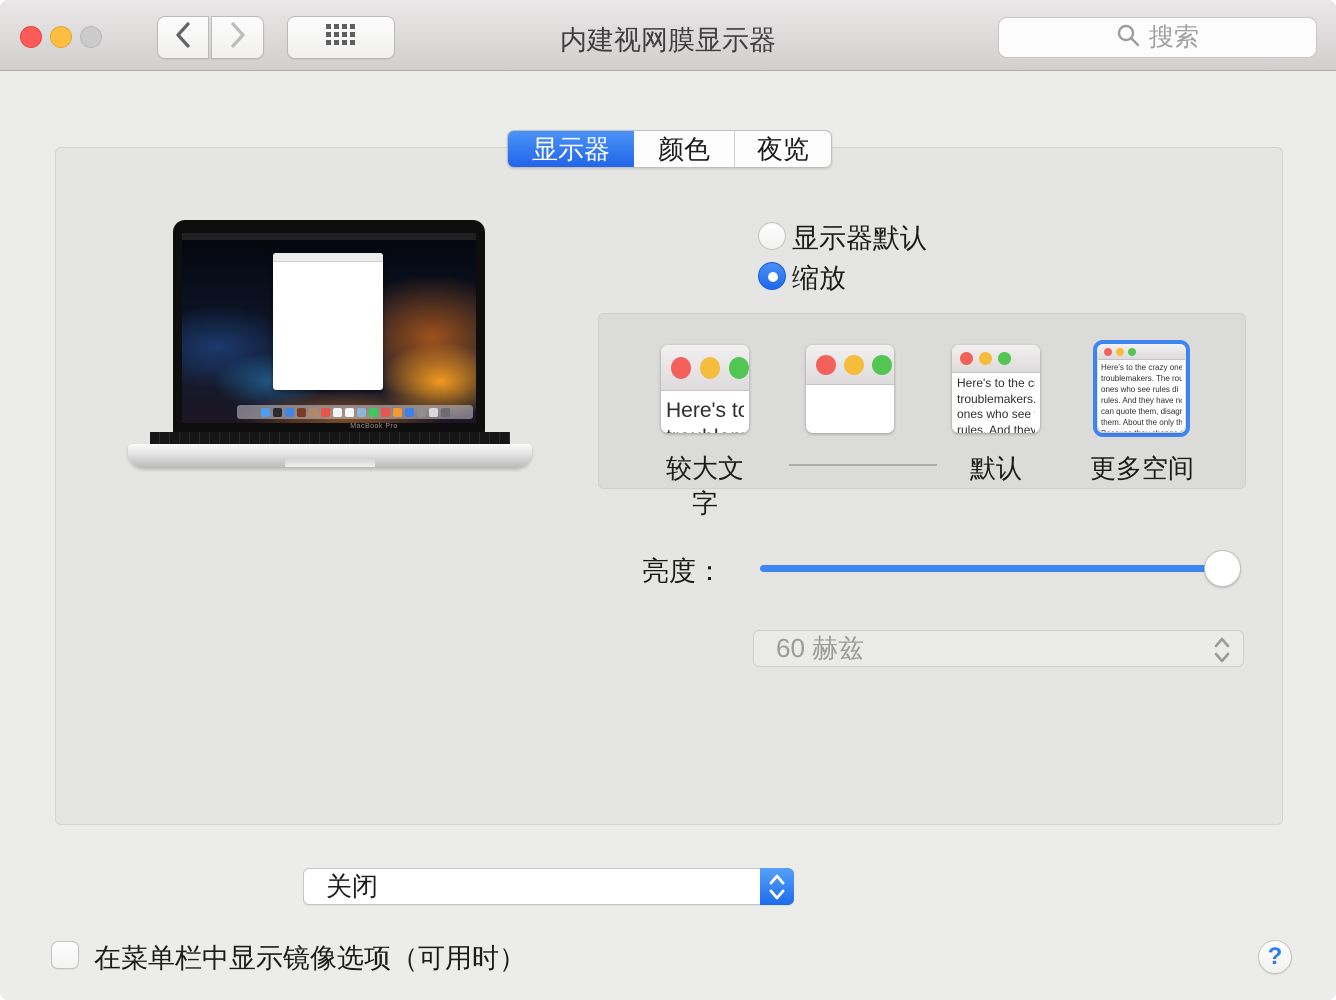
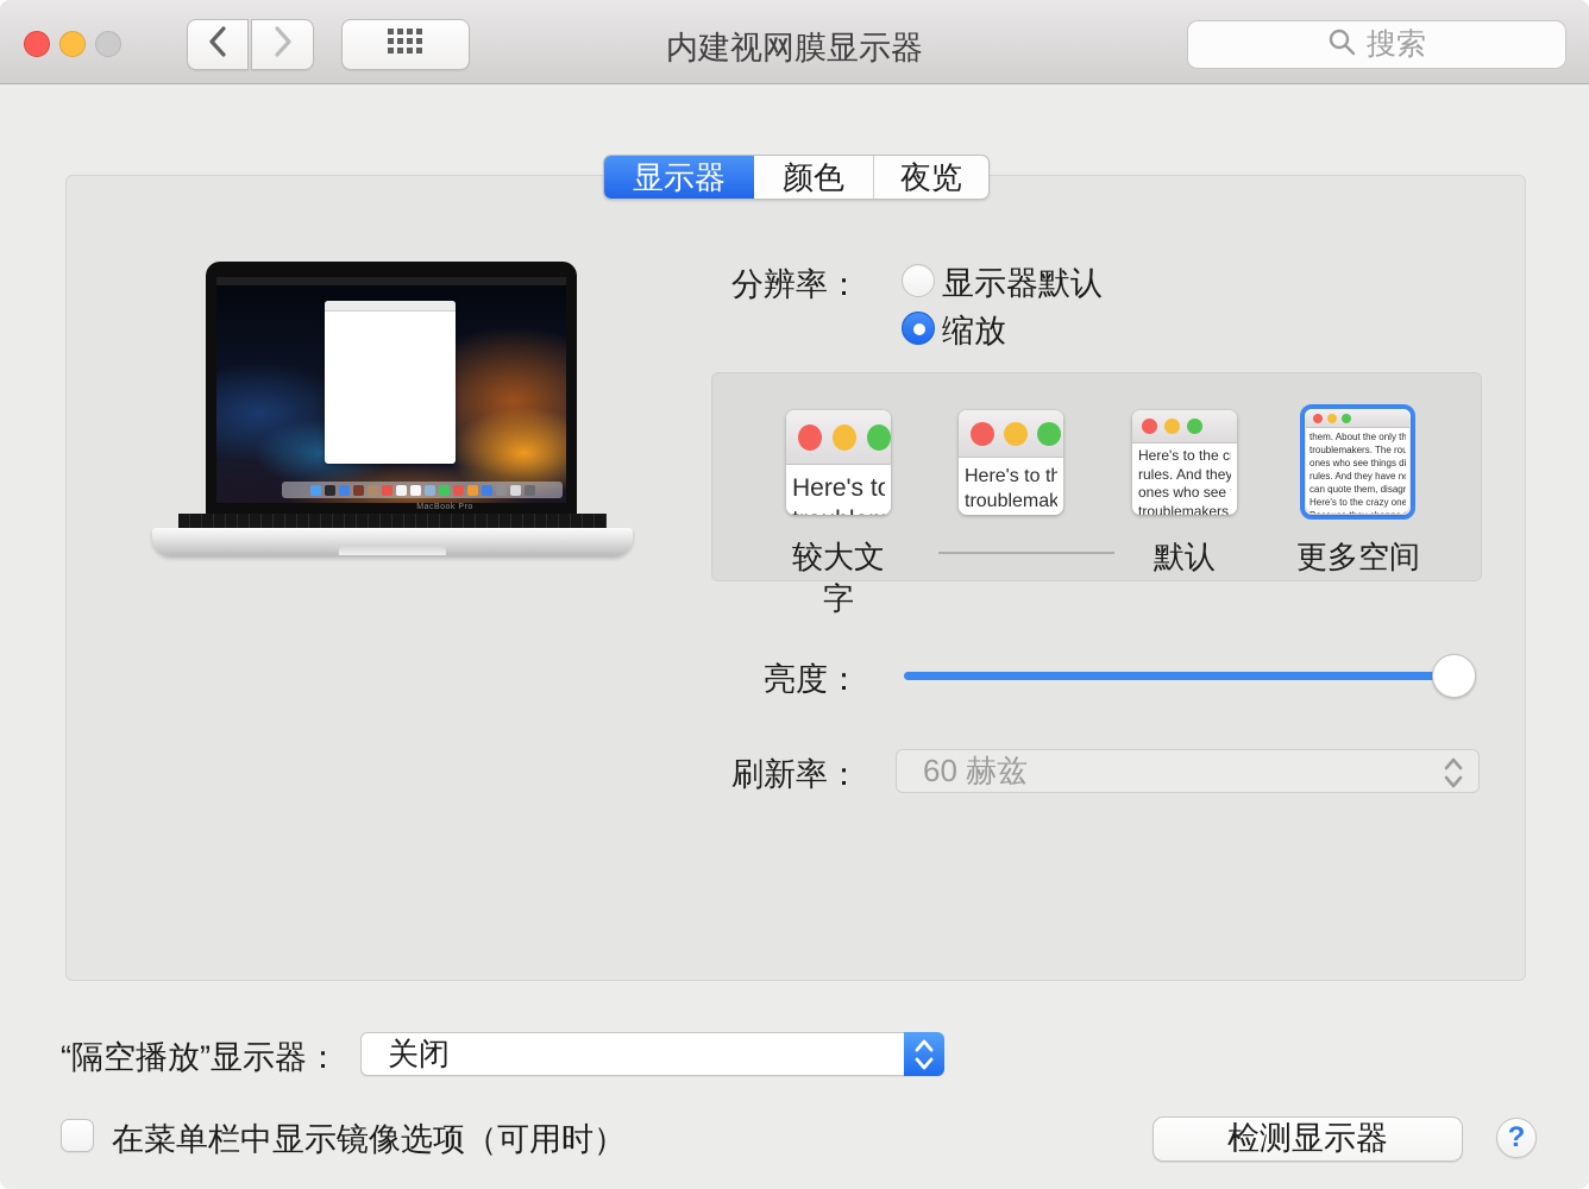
  内建视网膜显示器
  搜索
  显示器
  颜色
  夜览
+ 分辨率：
  显示器默认
  缩放
  Here's to
+ Here's to th
+ troublemak
  Here's to the c
- troublemakers.
+ rules. And they
  ones who see
- rules. And they
+ troublemakers.
- Here's to the crazy one
+ them. About the only th
  troublemakers. The rou
- ones who see rules di
+ ones who see things di
  rules. And they have n
  can quote them, disagr
- them. About the only th
+ Here's to the crazy one
  较大文字
  默认
  更多空间
  亮度：
+ 刷新率：
  60 赫兹
+ “隔空播放”显示器：
  关闭
  在菜单栏中显示镜像选项（可用时）
+ 检测显示器
  ?
